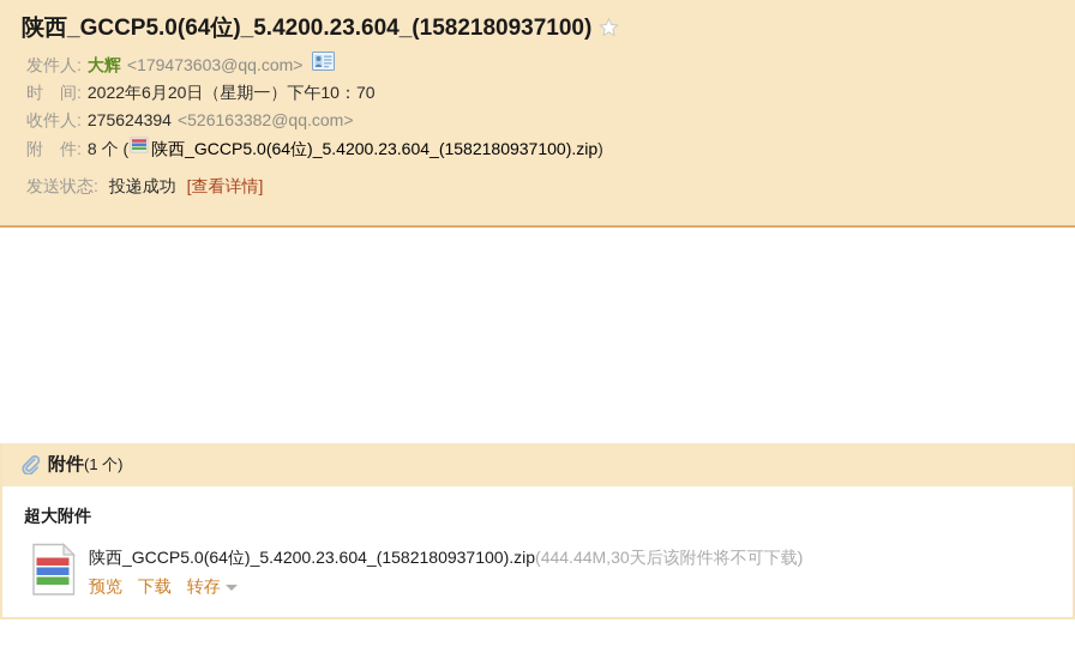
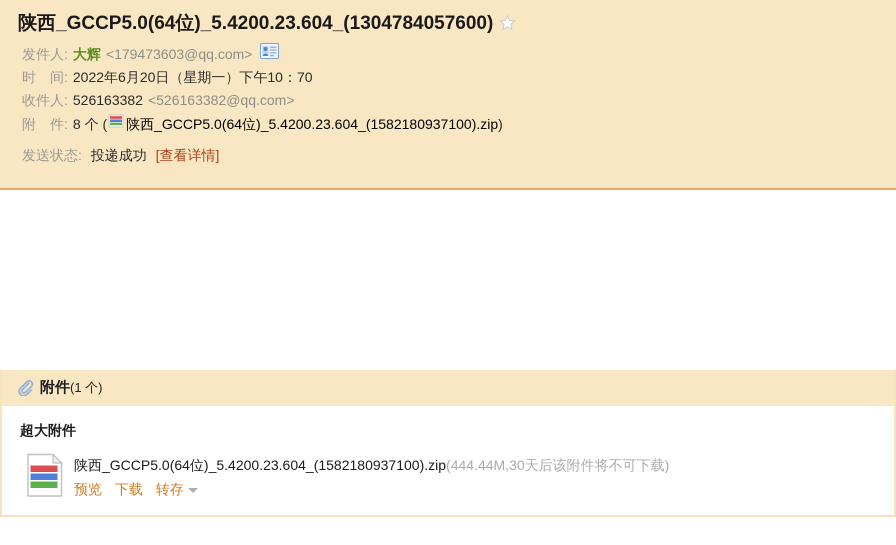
- 陕西_GCCP5.0(64位)_5.4200.23.604_(1582180937100)
+ 陕西_GCCP5.0(64位)_5.4200.23.604_(1304784057600)
  发件人:
  大辉
  <179473603@qq.com>
  时 间:
  2022年6月20日（星期一）下午10：70
  收件人:
- 275624394
+ 526163382
  <526163382@qq.com>
  附 件:
  8 个 (
  陕西_GCCP5.0(64位)_5.4200.23.604_(1582180937100).zip
  )
  发送状态: 投递成功 [查看详情]
  附件
  (1 个)
  超大附件
  陕西_GCCP5.0(64位)_5.4200.23.604_(1582180937100).zip(444.44M,30天后该附件将不可下载)
  预览 下载 转存
